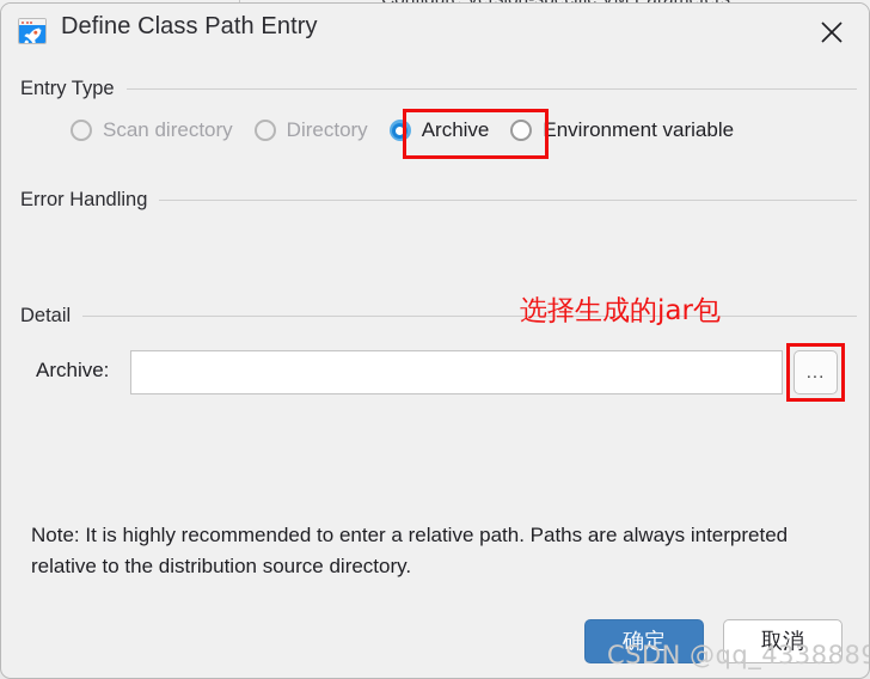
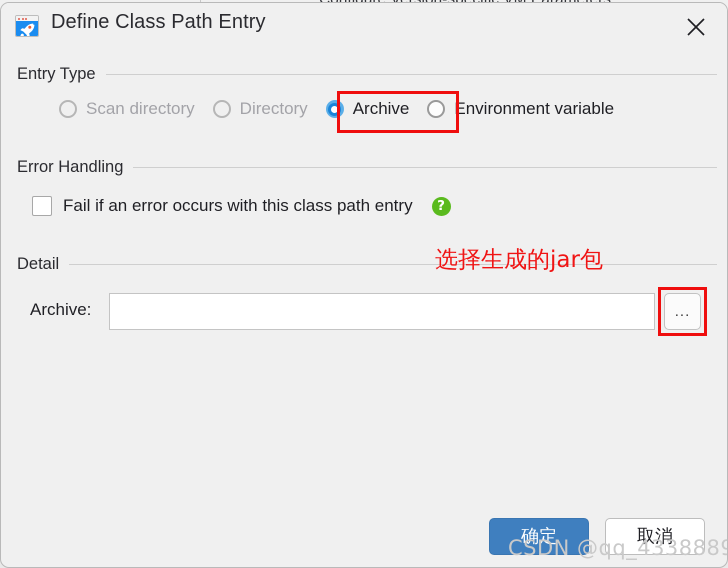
  Define Class Path Entry
  Entry Type
  Scan directory
  Directory
  Archive
  Environment variable
  Error Handling
+ Fail if an error occurs with this class path entry
+ ?
  Detail
  选择生成的jar包
  Archive:
  ...
- Note: It is highly recommended to enter a relative path. Paths are always interpreted relative to the distribution source directory.
  确定
  取消
  CSDN @qq_433888
